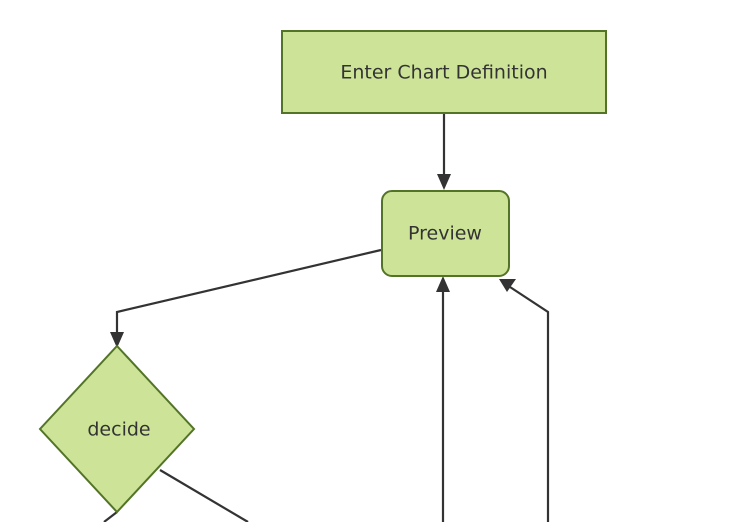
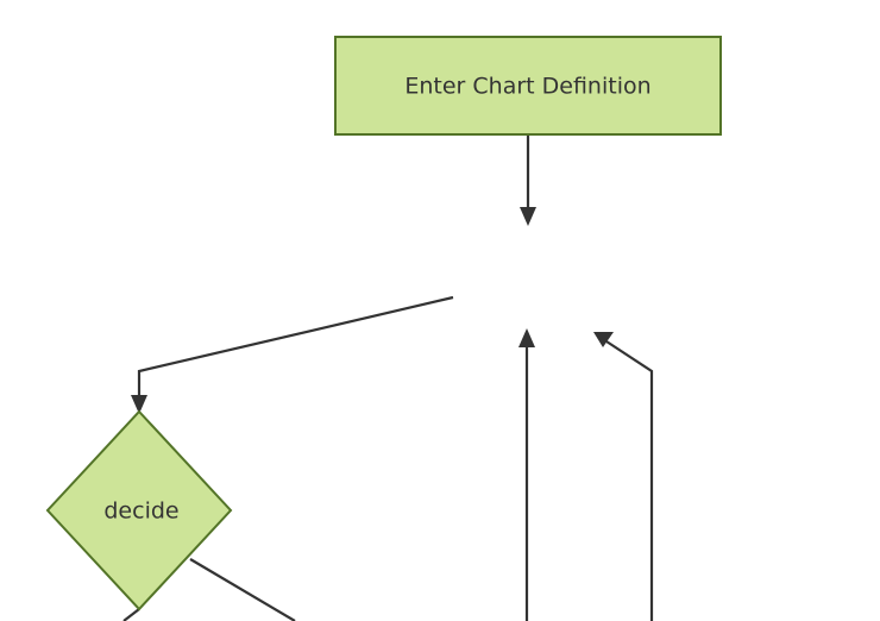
  Enter Chart Definition
- Preview
  decide
